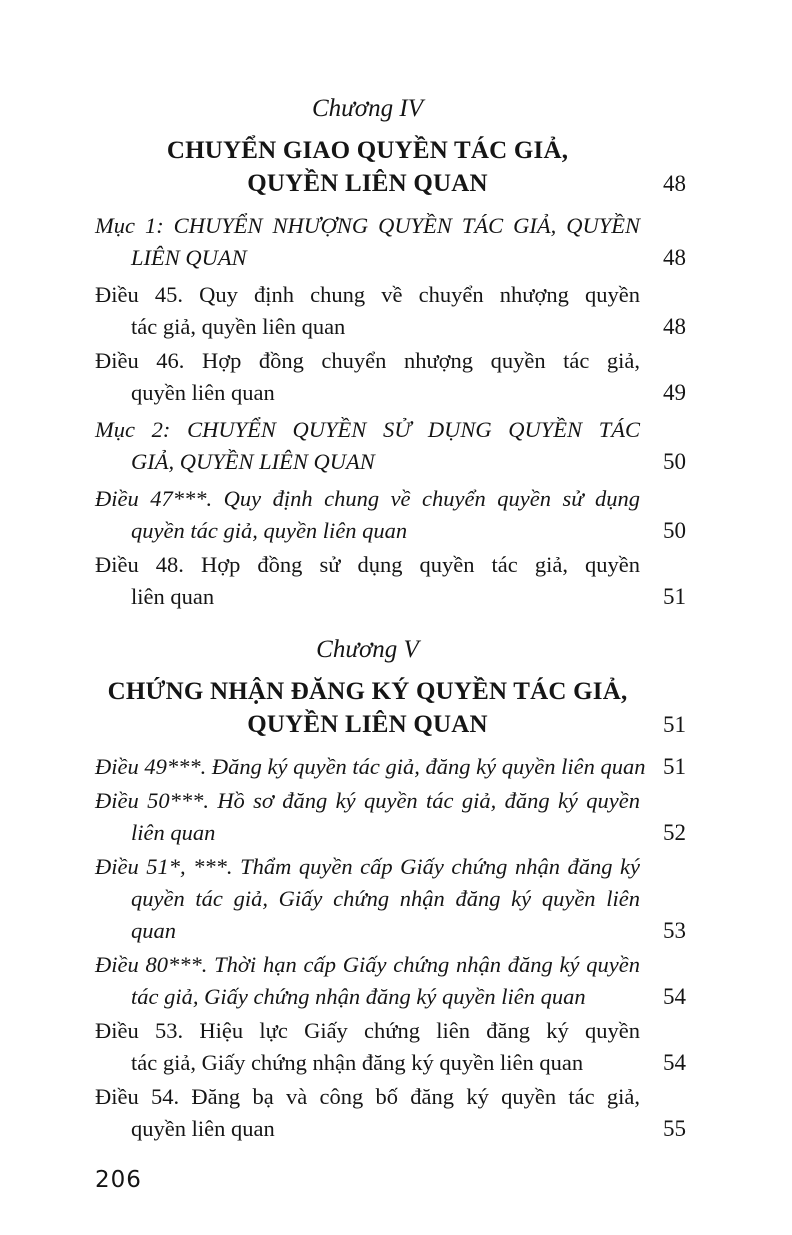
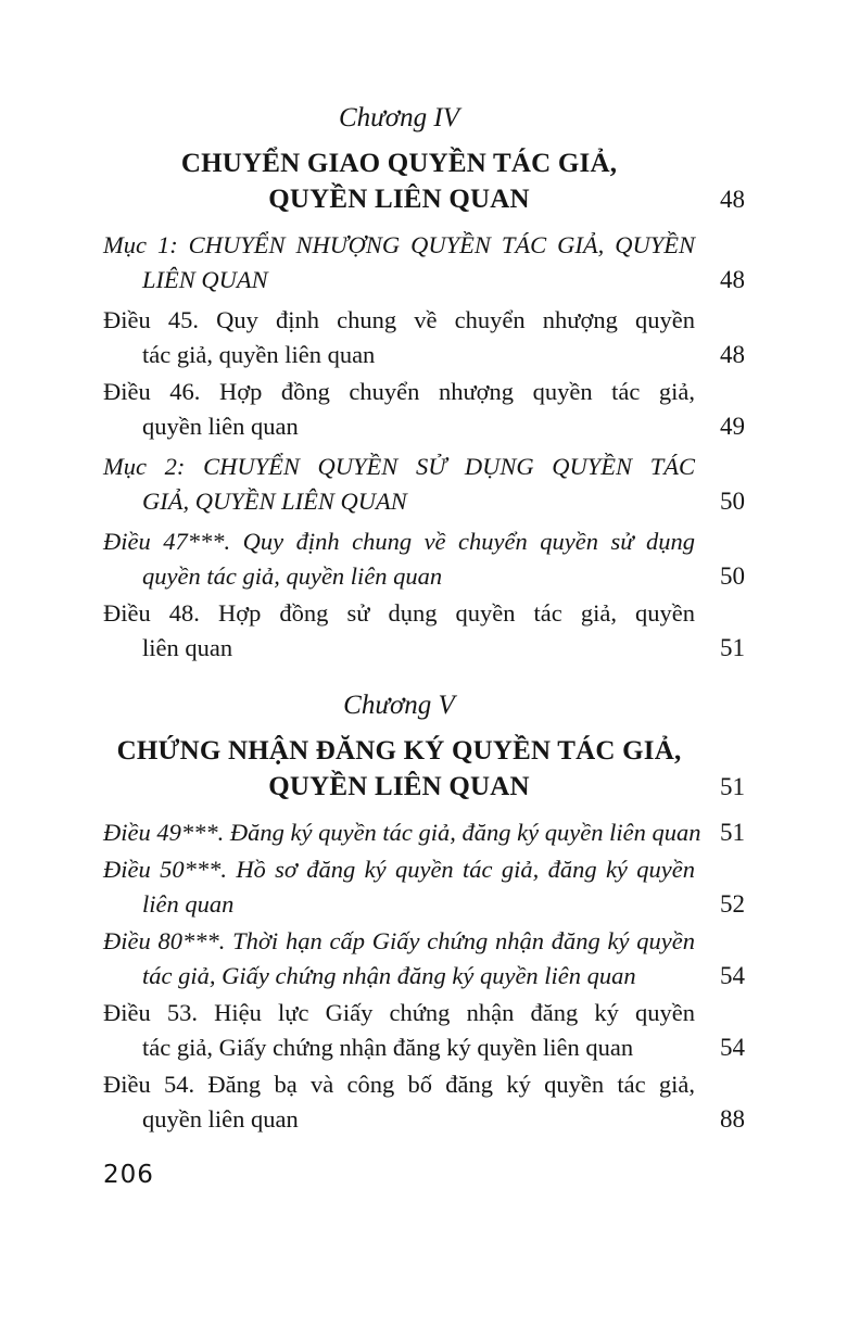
  Chương IV
  CHUYỂN GIAO QUYỀN TÁC GIẢ,
  QUYỀN LIÊN QUAN
  48
  Mục 1: CHUYỂN NHƯỢNG QUYỀN TÁC GIẢ, QUYỀN
  LIÊN QUAN
  48
  Điều 45. Quy định chung về chuyển nhượng quyền
  tác giả, quyền liên quan
  48
  Điều 46. Hợp đồng chuyển nhượng quyền tác giả,
  quyền liên quan
  49
  Mục 2: CHUYỂN QUYỀN SỬ DỤNG QUYỀN TÁC
  GIẢ, QUYỀN LIÊN QUAN
  50
  Điều 47***. Quy định chung về chuyển quyền sử dụng
  quyền tác giả, quyền liên quan
  50
  Điều 48. Hợp đồng sử dụng quyền tác giả, quyền
  liên quan
  51
  Chương V
  CHỨNG NHẬN ĐĂNG KÝ QUYỀN TÁC GIẢ,
  QUYỀN LIÊN QUAN
  51
  Điều 49***. Đăng ký quyền tác giả, đăng ký quyền liên quan
  51
  Điều 50***. Hồ sơ đăng ký quyền tác giả, đăng ký quyền
  liên quan
  52
- Điều 51*, ***. Thẩm quyền cấp Giấy chứng nhận đăng ký
- quyền tác giả, Giấy chứng nhận đăng ký quyền liên quan
- 53
  Điều 80***. Thời hạn cấp Giấy chứng nhận đăng ký quyền
  tác giả, Giấy chứng nhận đăng ký quyền liên quan
  54
- Điều 53. Hiệu lực Giấy chứng liên đăng ký quyền
+ Điều 53. Hiệu lực Giấy chứng nhận đăng ký quyền
  tác giả, Giấy chứng nhận đăng ký quyền liên quan
  54
  Điều 54. Đăng bạ và công bố đăng ký quyền tác giả,
  quyền liên quan
- 55
+ 88
  206
